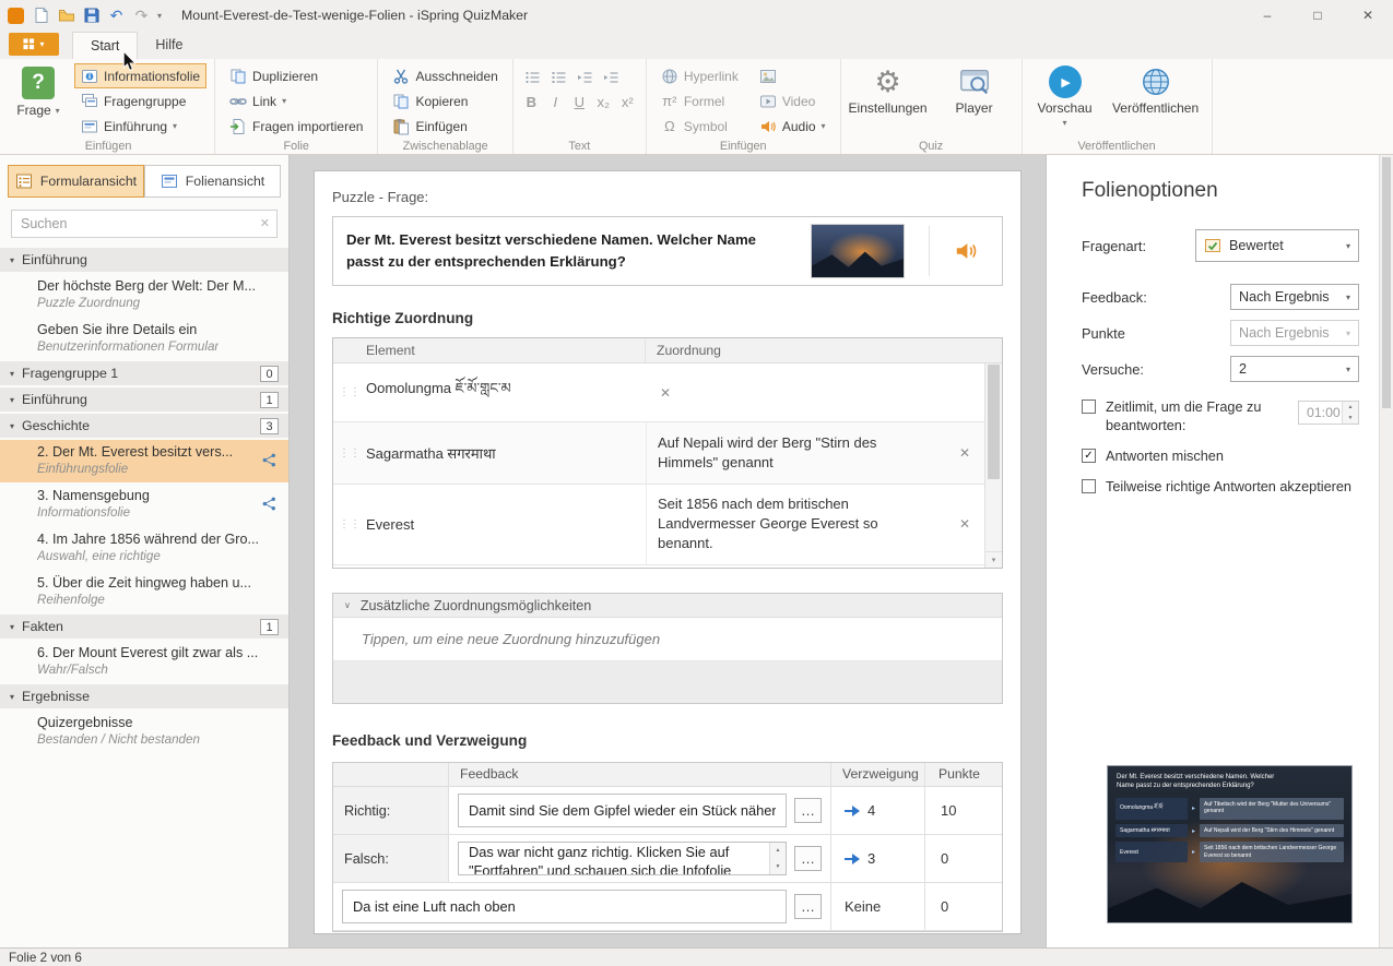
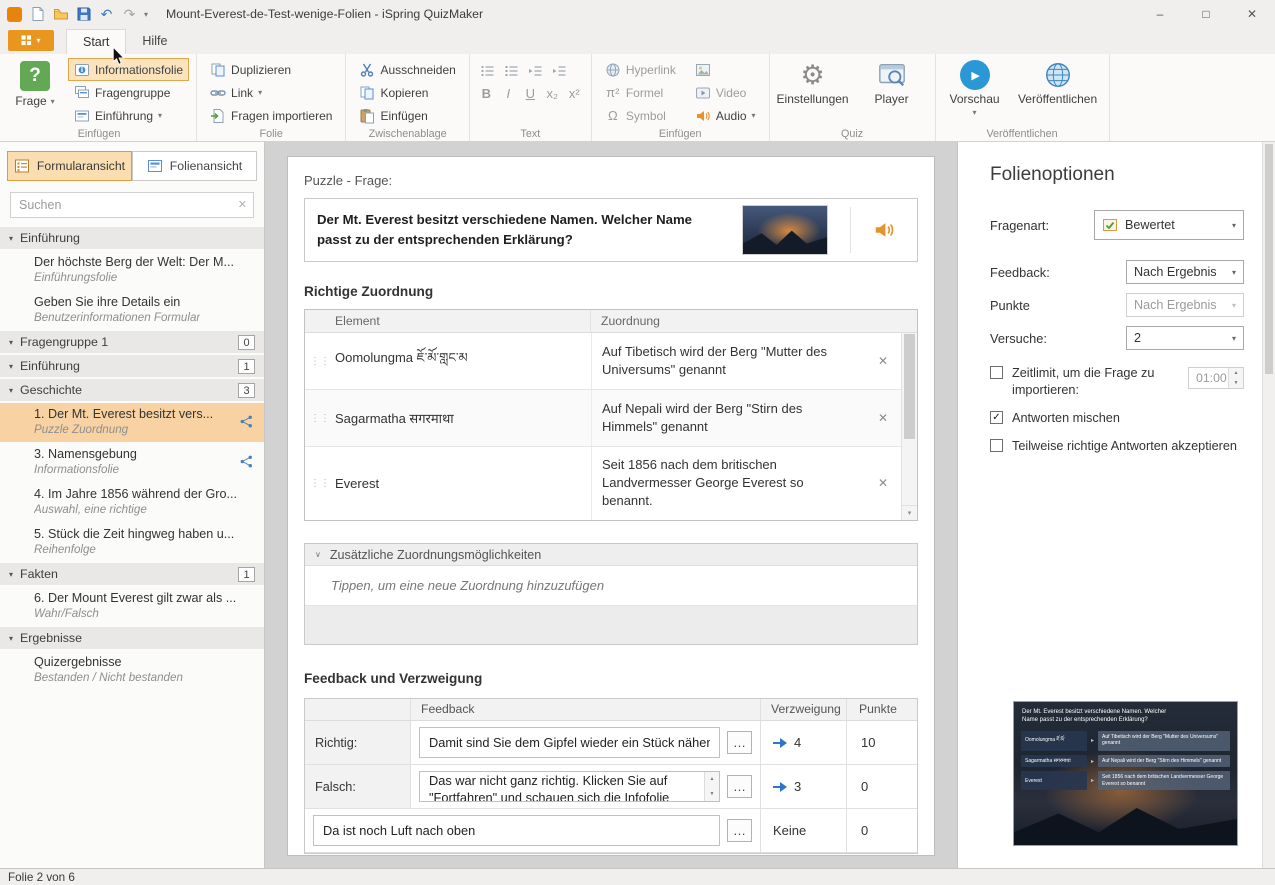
  ↶
  ↷
  ▾
  Mount-Everest-de-Test-wenige-Folien - iSpring QuizMaker
  –
  □
  ✕
  ▾
  Start
  Hilfe
  ?
  Frage
  ▾
  Informationsfolie
  Fragengruppe
  Einführung
  ▾
  Einfügen
  Duplizieren
  Link
  ▾
  Fragen importieren
  Folie
  Ausschneiden
  Kopieren
  Einfügen
  Zwischenablage
  B
  I
  U
  x₂
  x²
  Text
  Hyperlink
  π²
  Formel
  Ω
  Symbol
  Video
  Audio
  ▾
  Einfügen
  ⚙
  Einstellungen
  Player
  Quiz
  ▶
  Vorschau
  ▾
  Veröffentlichen
  Veröffentlichen
  Formularansicht
  Folienansicht
  Suchen
  ✕
  ▾
  Einführung
  Der höchste Berg der Welt: Der M...
- Puzzle Zuordnung
+ Einführungsfolie
  Geben Sie ihre Details ein
  Benutzerinformationen Formular
  ▾
  Fragengruppe 1
  0
  ▾
  Einführung
  1
  ▾
  Geschichte
  3
- 2. Der Mt. Everest besitzt vers...
+ 1. Der Mt. Everest besitzt vers...
- Einführungsfolie
+ Puzzle Zuordnung
  3. Namensgebung
  Informationsfolie
  4. Im Jahre 1856 während der Gro...
  Auswahl, eine richtige
- 5. Über die Zeit hingweg haben u...
+ 5. Stück die Zeit hingweg haben u...
  Reihenfolge
  ▾
  Fakten
  1
  6. Der Mount Everest gilt zwar als ...
  Wahr/Falsch
  ▾
  Ergebnisse
  Quizergebnisse
  Bestanden / Nicht bestanden
  Puzzle - Frage:
  Der Mt. Everest besitzt verschiedene Namen. Welcher Name passt zu der entsprechenden Erklärung?
  Richtige Zuordnung
  Element
  Zuordnung
  ⋮⋮
  Oomolungma ཇོ་མོ་གླང་མ
+ Auf Tibetisch wird der Berg "Mutter des Universums" genannt
  ✕
  ⋮⋮
  Sagarmatha सगरमाथा
  Auf Nepali wird der Berg "Stirn des Himmels" genannt
  ✕
  ⋮⋮
  Everest
  Seit 1856 nach dem britischen Landvermesser George Everest so benannt.
  ✕
  ∨
  Zusätzliche Zuordnungsmöglichkeiten
  Tippen, um eine neue Zuordnung hinzuzufügen
  Feedback und Verzweigung
  Feedback
  Verzweigung
  Punkte
  Richtig:
  Damit sind Sie dem Gipfel wieder ein Stück näher
  …
  4
  10
  Falsch:
  Das war nicht ganz richtig. Klicken Sie auf "Fortfahren" und schauen sich die Infofolie
  …
  3
  0
- Da ist eine Luft nach oben
+ Da ist noch Luft nach oben
  …
  Keine
  0
  Folienoptionen
  Fragenart:
  Bewertet
  ▾
  Feedback:
  Nach Ergebnis
  ▾
  Punkte
  Nach Ergebnis
  ▾
  Versuche:
  2
  ▾
- Zeitlimit, um die Frage zu beantworten:
+ Zeitlimit, um die Frage zu importieren:
  01:00
  ✓
  Antworten mischen
  Teilweise richtige Antworten akzeptieren
  Folie 2 von 6
